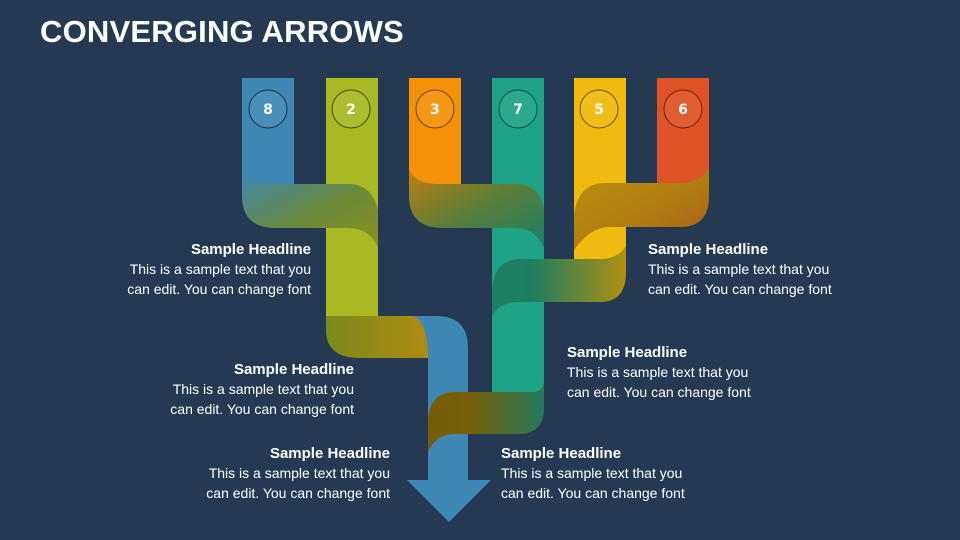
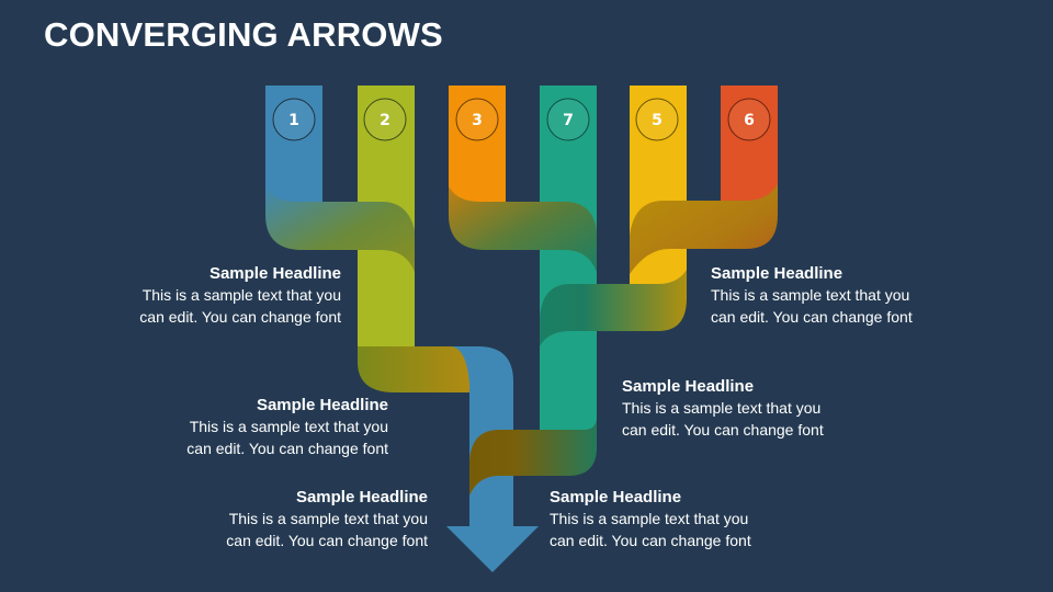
  CONVERGING ARROWS
- 8
+ 1
  2
  3
  7
  5
  6
  Sample Headline
  This is a sample text that you
  can edit. You can change font
  Sample Headline
  This is a sample text that you
  can edit. You can change font
  Sample Headline
  This is a sample text that you
  can edit. You can change font
  Sample Headline
  This is a sample text that you
  can edit. You can change font
  Sample Headline
  This is a sample text that you
  can edit. You can change font
  Sample Headline
  This is a sample text that you
  can edit. You can change font
